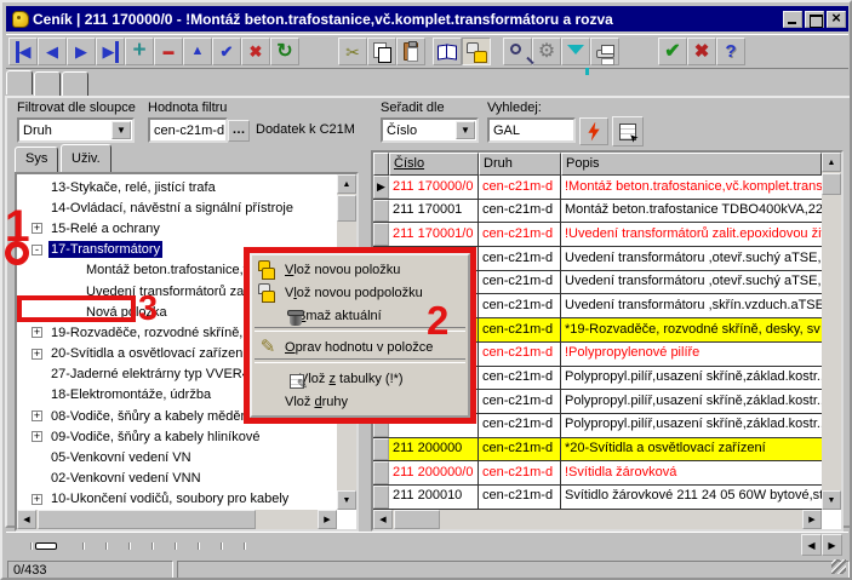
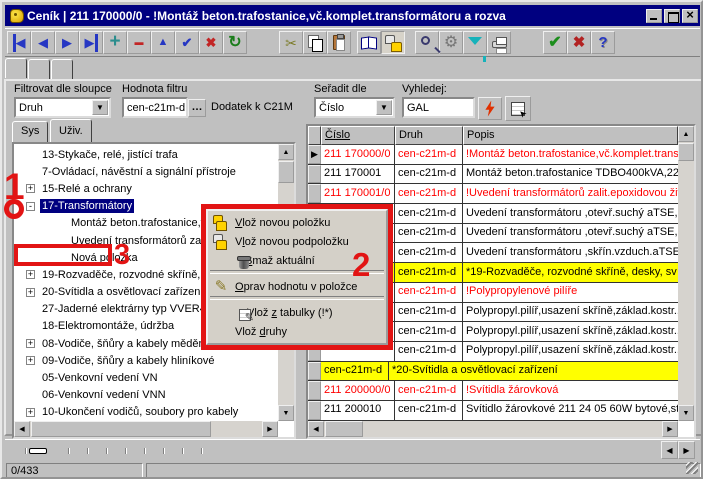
  Ceník | 211 170000/0 - !Montáž beton.trafostanice,vč.komplet.transformátoru a rozva
  Filtrovat dle sloupce
  Druh
  ▼
  Hodnota filtru
  cen-c21m-d
  …
  Dodatek k C21M
  Seřadit dle
  Číslo
  ▼
  Vyhledej:
  GAL
  Sys
  Uživ.
  13-Stykače, relé, jistící trafa
- 14-Ovládací, návěstní a signální přístroje
+ 7-Ovládací, návěstní a signální přístroje
  +
  15-Relé a ochrany
  -
  17-Transformátory
  Montáž beton.trafostanice,v
  Uvedení transformátorů zali
  Nová položka
  +
  19-Rozvaděče, rozvodné skříně,
  +
  20-Svítidla a osvětlovací zařízení
  27-Jaderné elektrárny typ VVER4
  18-Elektromontáže, údržba
  +
  08-Vodiče, šňůry a kabely měděn
  +
  09-Vodiče, šňůry a kabely hliníkové
  05-Venkovní vedení VN
- 02-Venkovní vedení VNN
+ 06-Venkovní vedení VNN
  +
  10-Ukončení vodičů, soubory pro kabely
  Číslo
  Druh
  Popis
  211 170000/0
  cen-c21m-d
  !Montáž beton.trafostanice,vč.komplet.trans
  211 170001
  cen-c21m-d
  Montáž beton.trafostanice TDBO400kVA,22
  211 170001/0
  cen-c21m-d
  !Uvedení transformátorů zalit.epoxidovou ži
  cen-c21m-d
  Uvedení transformátoru ,otevř.suchý aTSE,
  cen-c21m-d
  Uvedení transformátoru ,otevř.suchý aTSE,
  cen-c21m-d
  Uvedení transformátoru ,skřín.vzduch.aTSE
  cen-c21m-d
  *19-Rozvaděče, rozvodné skříně, desky, sv
  cen-c21m-d
  !Polypropylenové pilíře
  cen-c21m-d
  Polypropyl.pilíř,usazení skříně,základ.kostr.
  cen-c21m-d
  Polypropyl.pilíř,usazení skříně,základ.kostr.
  cen-c21m-d
  Polypropyl.pilíř,usazení skříně,základ.kostr.
- 211 200000
  cen-c21m-d
  *20-Svítidla a osvětlovací zařízení
  211 200000/0
  cen-c21m-d
  !Svítidla žárovková
  211 200010
  cen-c21m-d
  Svítidlo žárovkové 211 24 05 60W bytové,s
  Vlož novou položku
  Vlož novou podpoložku
  maž aktuální
  Oprav hodnotu v položce
  lož z tabulky (!*)
  Vlož druhy
  1
  2
  3
  ◀
  ▶
  0/433
